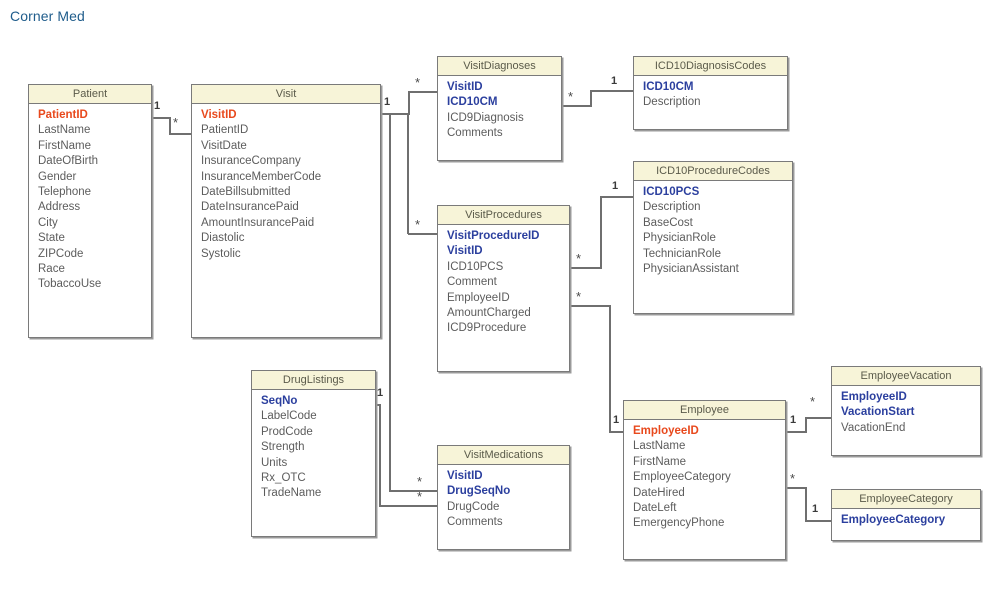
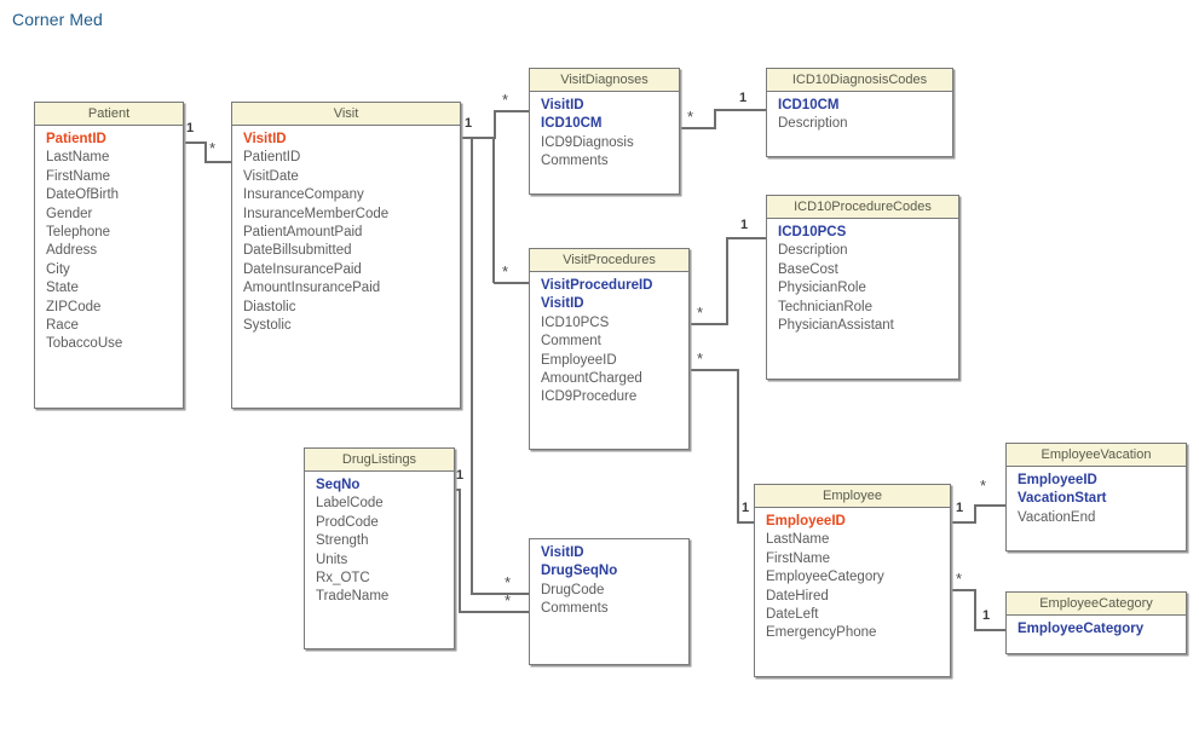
  Corner Med
  1
  *
  1
  *
  *
  *
  *
  1
  *
  1
  *
  1
  1
  *
  1
  *
  *
  1
  Patient
  PatientID
  LastName
  FirstName
  DateOfBirth
  Gender
  Telephone
  Address
  City
  State
  ZIPCode
  Race
  TobaccoUse
  Visit
  VisitID
  PatientID
  VisitDate
  InsuranceCompany
  InsuranceMemberCode
+ PatientAmountPaid
  DateBillsubmitted
  DateInsurancePaid
  AmountInsurancePaid
  Diastolic
  Systolic
  VisitDiagnoses
  VisitID
  ICD10CM
  ICD9Diagnosis
  Comments
  ICD10DiagnosisCodes
  ICD10CM
  Description
  VisitProcedures
  VisitProcedureID
  VisitID
  ICD10PCS
  Comment
  EmployeeID
  AmountCharged
  ICD9Procedure
  ICD10ProcedureCodes
  ICD10PCS
  Description
  BaseCost
  PhysicianRole
  TechnicianRole
  PhysicianAssistant
  DrugListings
  SeqNo
  LabelCode
  ProdCode
  Strength
  Units
  Rx_OTC
  TradeName
- VisitMedications
  VisitID
  DrugSeqNo
  DrugCode
  Comments
  Employee
  EmployeeID
  LastName
  FirstName
  EmployeeCategory
  DateHired
  DateLeft
  EmergencyPhone
  EmployeeVacation
  EmployeeID
  VacationStart
  VacationEnd
  EmployeeCategory
  EmployeeCategory
